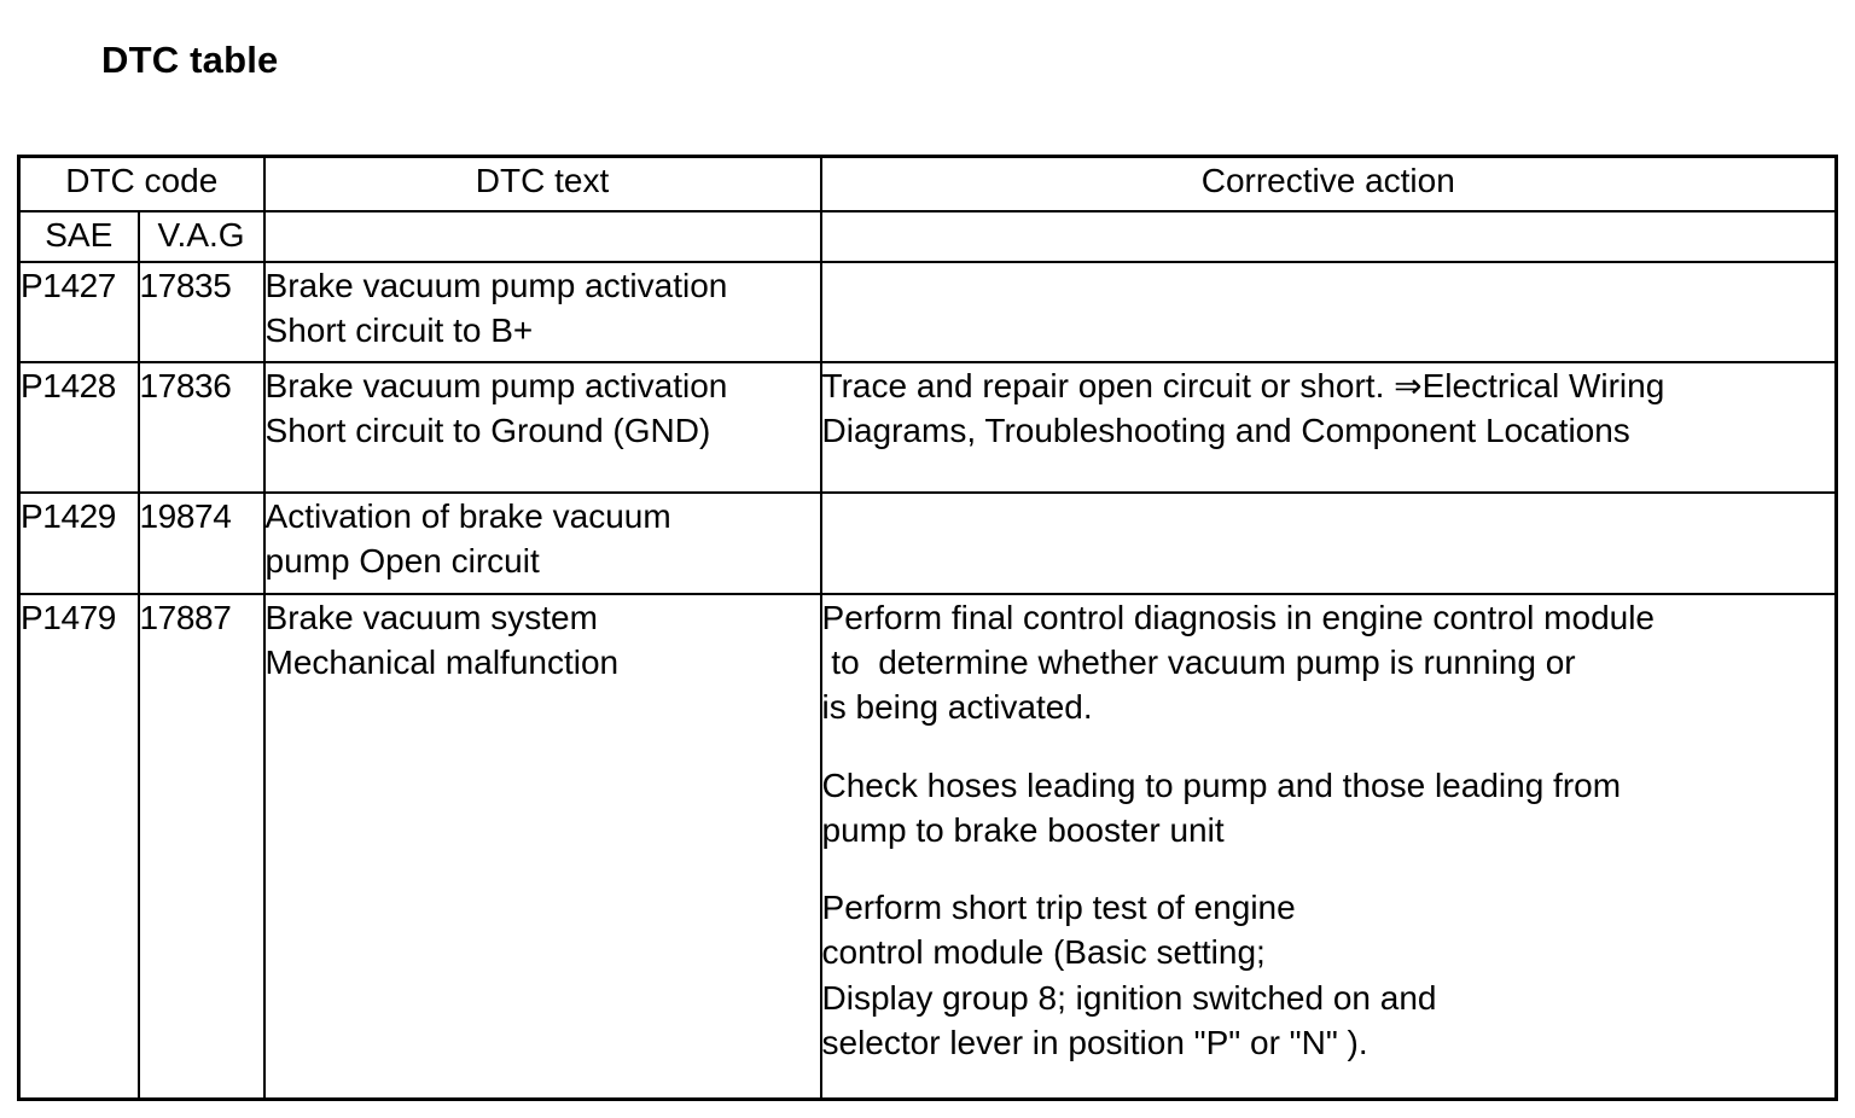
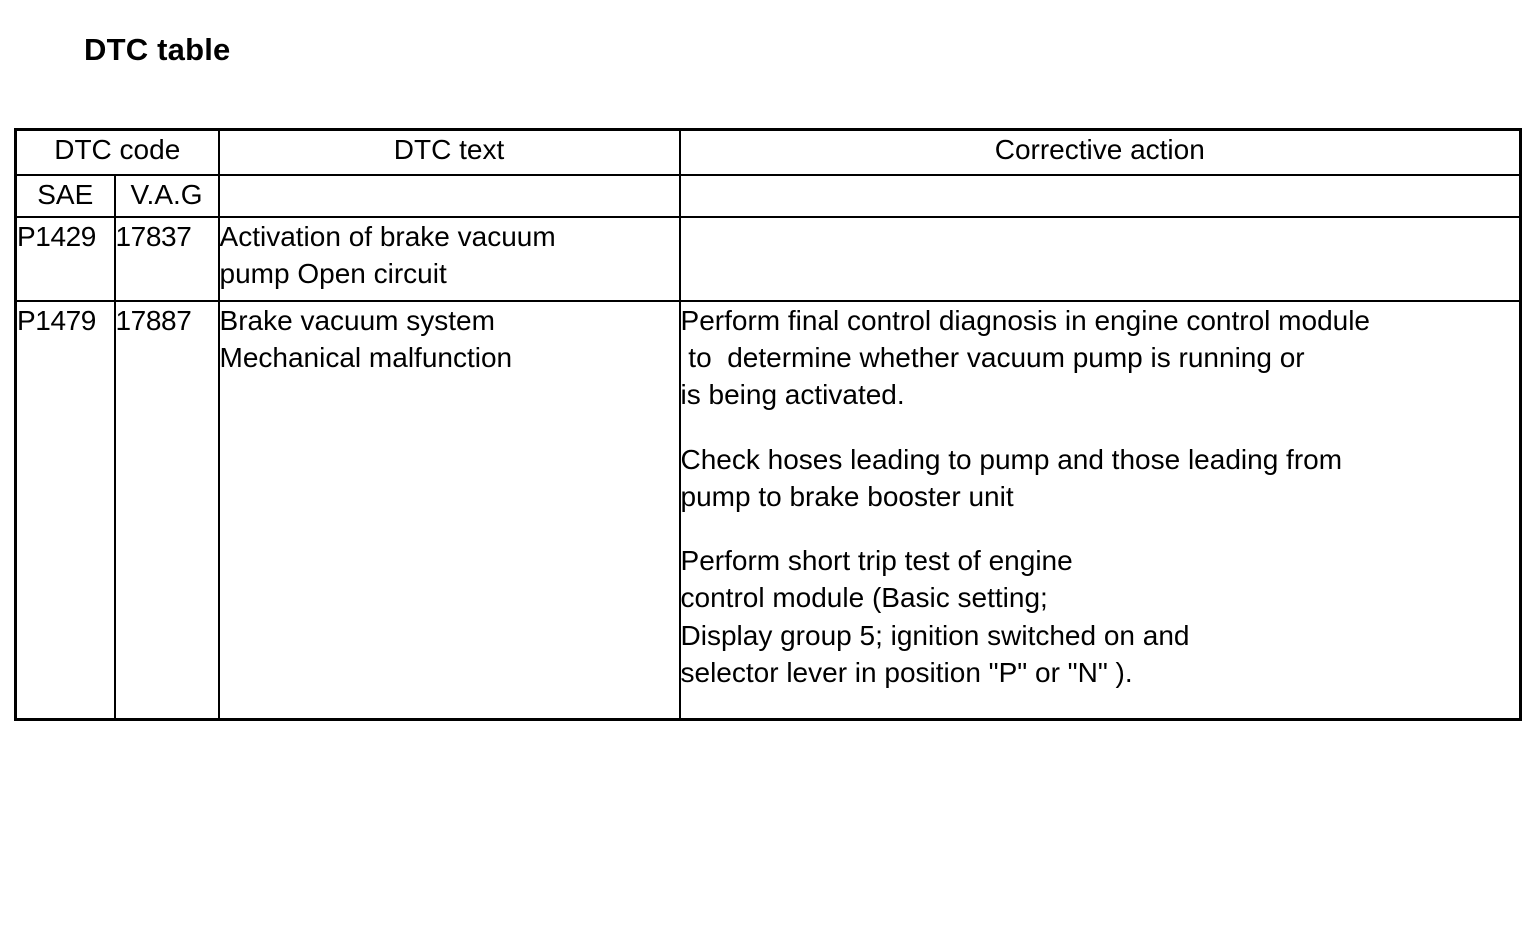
  DTC table
  DTC code	DTC text	Corrective action
  SAE	V.A.G
- P1427	17835	Brake vacuum pump activationShort circuit to B+
- P1428	17836	Brake vacuum pump activationShort circuit to Ground (GND)	Trace and repair open circuit or short. ⇒Electrical WiringDiagrams, Troubleshooting and Component Locations
- P1429	19874	Activation of brake vacuumpump Open circuit
+ P1429	17837	Activation of brake vacuumpump Open circuit
- P1479	17887	Brake vacuum systemMechanical malfunction	Perform final control diagnosis in engine control module to determine whether vacuum pump is running oris being activated.Check hoses leading to pump and those leading frompump to brake booster unitPerform short trip test of enginecontrol module (Basic setting;Display group 8; ignition switched on andselector lever in position "P" or "N" ).
+ P1479	17887	Brake vacuum systemMechanical malfunction	Perform final control diagnosis in engine control module to determine whether vacuum pump is running oris being activated.Check hoses leading to pump and those leading frompump to brake booster unitPerform short trip test of enginecontrol module (Basic setting;Display group 5; ignition switched on andselector lever in position "P" or "N" ).
